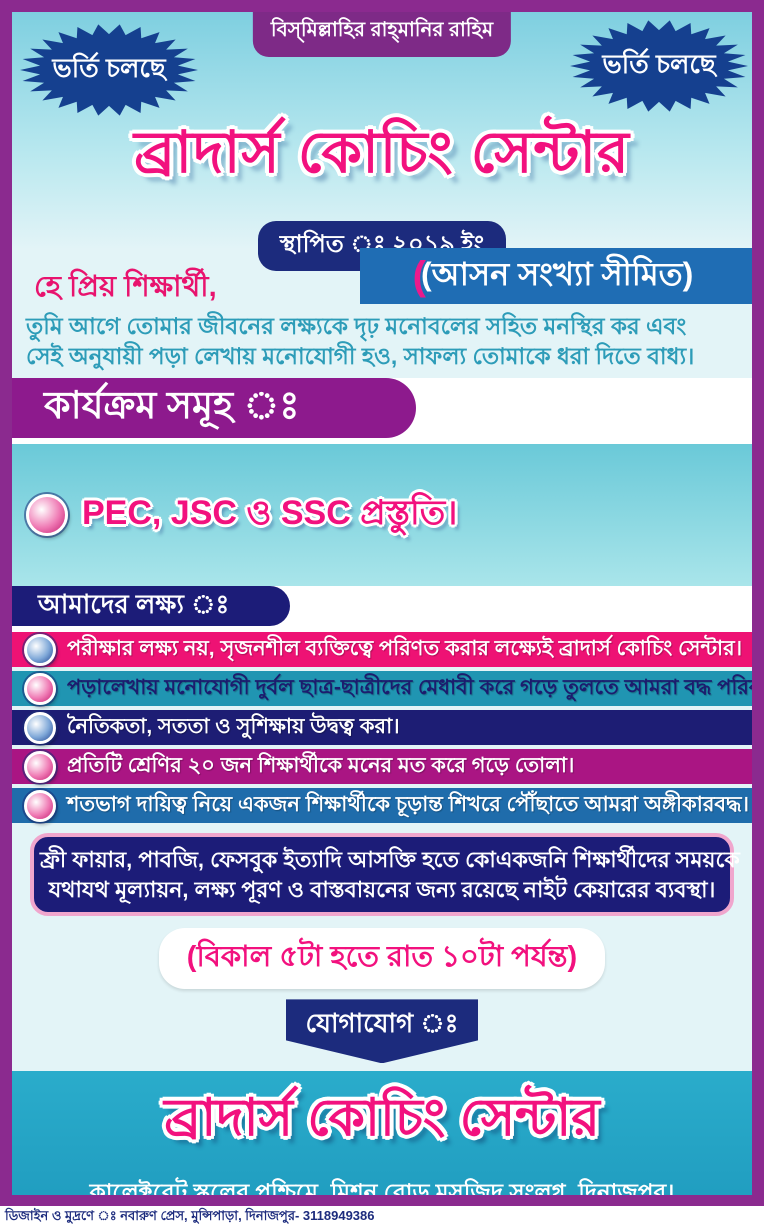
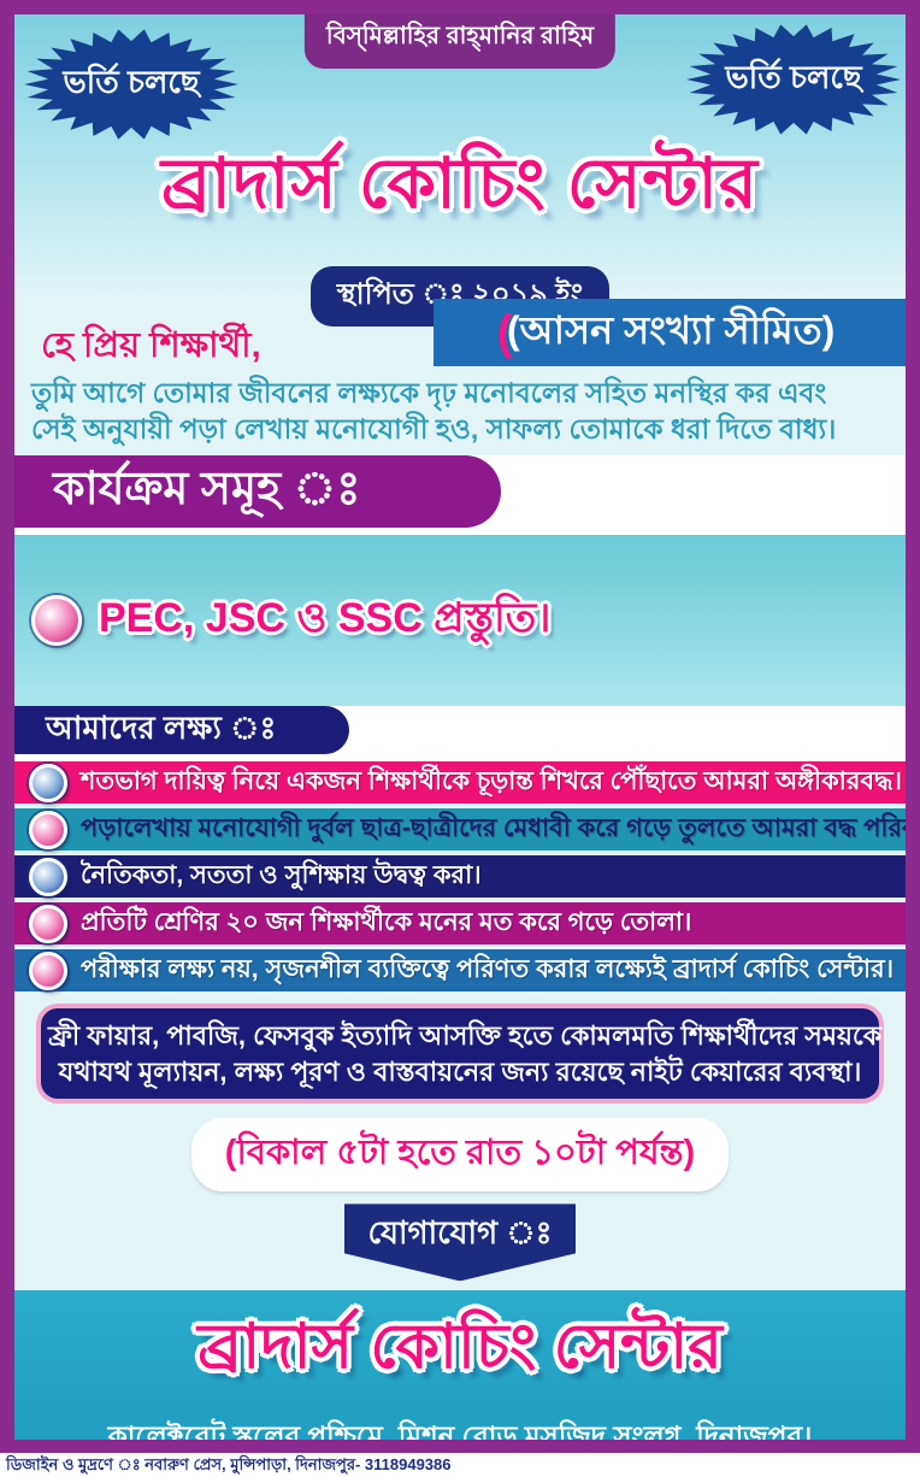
  বিস্‌মিল্লাহির রাহ্‌মানির রাহিম
  ভর্তি চলছে
  ভর্তি চলছে
  ব্রাদার্স কোচিং সেন্টার
  স্থাপিত ঃ ২০১৯ ইং
  হে প্রিয় শিক্ষার্থী,
  (
  (আসন সংখ্যা সীমিত)
  তুমি আগে তোমার জীবনের লক্ষ্যকে দৃঢ় মনোবলের সহিত মনস্থির কর এবং
  সেই অনুযায়ী পড়া লেখায় মনোযোগী হও, সাফল্য তোমাকে ধরা দিতে বাধ্য।
  কার্যক্রম সমূহ ঃ
  PEC, JSC ও SSC প্রস্তুতি।
  আমাদের লক্ষ্য ঃ
- পরীক্ষার লক্ষ্য নয়, সৃজনশীল ব্যক্তিত্বে পরিণত করার লক্ষ্যেই ব্রাদার্স কোচিং সেন্টার।
+ শতভাগ দায়িত্ব নিয়ে একজন শিক্ষার্থীকে চূড়ান্ত শিখরে পৌঁছাতে আমরা অঙ্গীকারবদ্ধ।
  পড়ালেখায় মনোযোগী দুর্বল ছাত্র-ছাত্রীদের মেধাবী করে গড়ে তুলতে আমরা বদ্ধ পরি
  নৈতিকতা, সততা ও সুশিক্ষায় উদ্বত্ব করা।
  প্রতিটি শ্রেণির ২০ জন শিক্ষার্থীকে মনের মত করে গড়ে তোলা।
- শতভাগ দায়িত্ব নিয়ে একজন শিক্ষার্থীকে চূড়ান্ত শিখরে পৌঁছাতে আমরা অঙ্গীকারবদ্ধ।
+ পরীক্ষার লক্ষ্য নয়, সৃজনশীল ব্যক্তিত্বে পরিণত করার লক্ষ্যেই ব্রাদার্স কোচিং সেন্টার।
- ফ্রী ফায়ার, পাবজি, ফেসবুক ইত্যাদি আসক্তি হতে কোএকজনি শিক্ষার্থীদের সময়কে
+ ফ্রী ফায়ার, পাবজি, ফেসবুক ইত্যাদি আসক্তি হতে কোমলমতি শিক্ষার্থীদের সময়কে
  যথাযথ মূল্যায়ন, লক্ষ্য পূরণ ও বাস্তবায়নের জন্য রয়েছে নাইট কেয়ারের ব্যবস্থা।
  (বিকাল ৫টা হতে রাত ১০টা পর্যন্ত)
  যোগাযোগ ঃ
  ব্রাদার্স কোচিং সেন্টার
  কালেক্টরেট স্কুলের পশ্চিমে, মিশন রোড মসজিদ সংলগ্ন, দিনাজপুর।
  ডিজাইন ও মুদ্রণে ঃ নবারুণ প্রেস, মুন্সিপাড়া, দিনাজপুর- 3118949386
